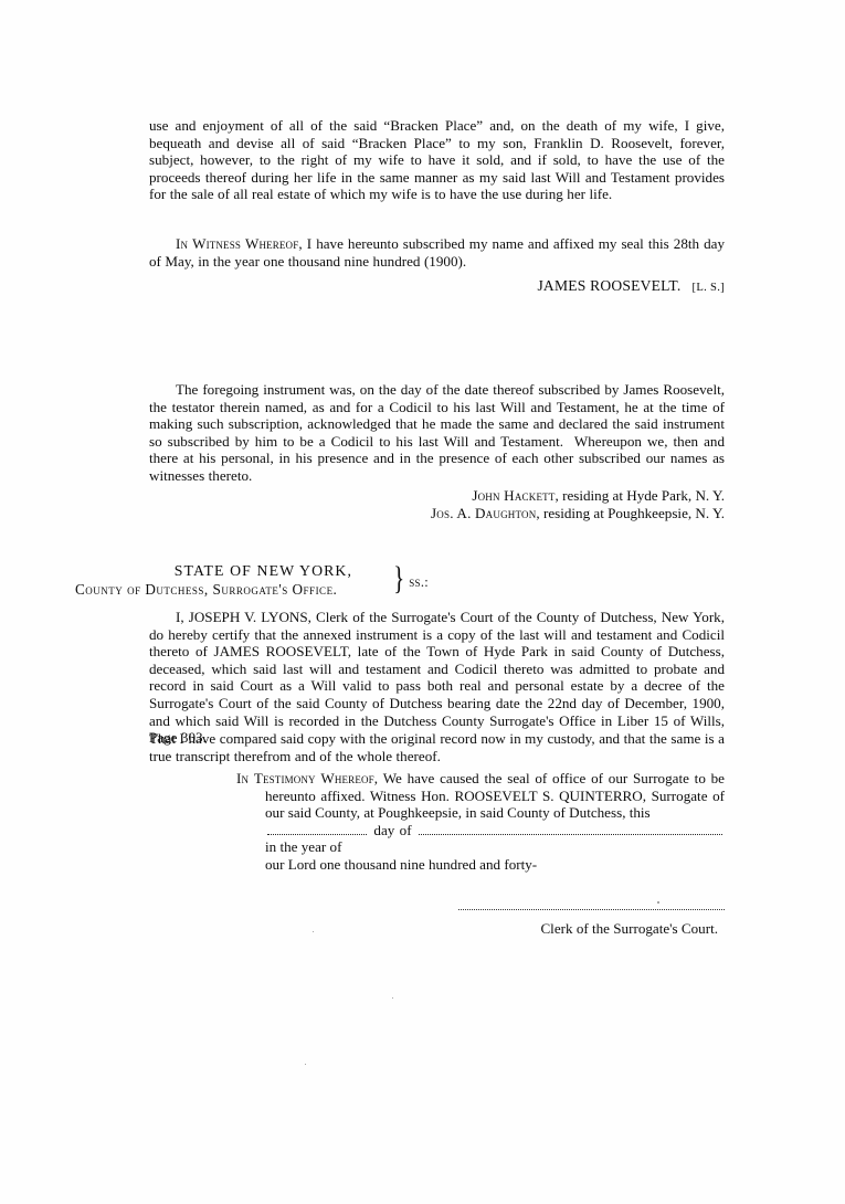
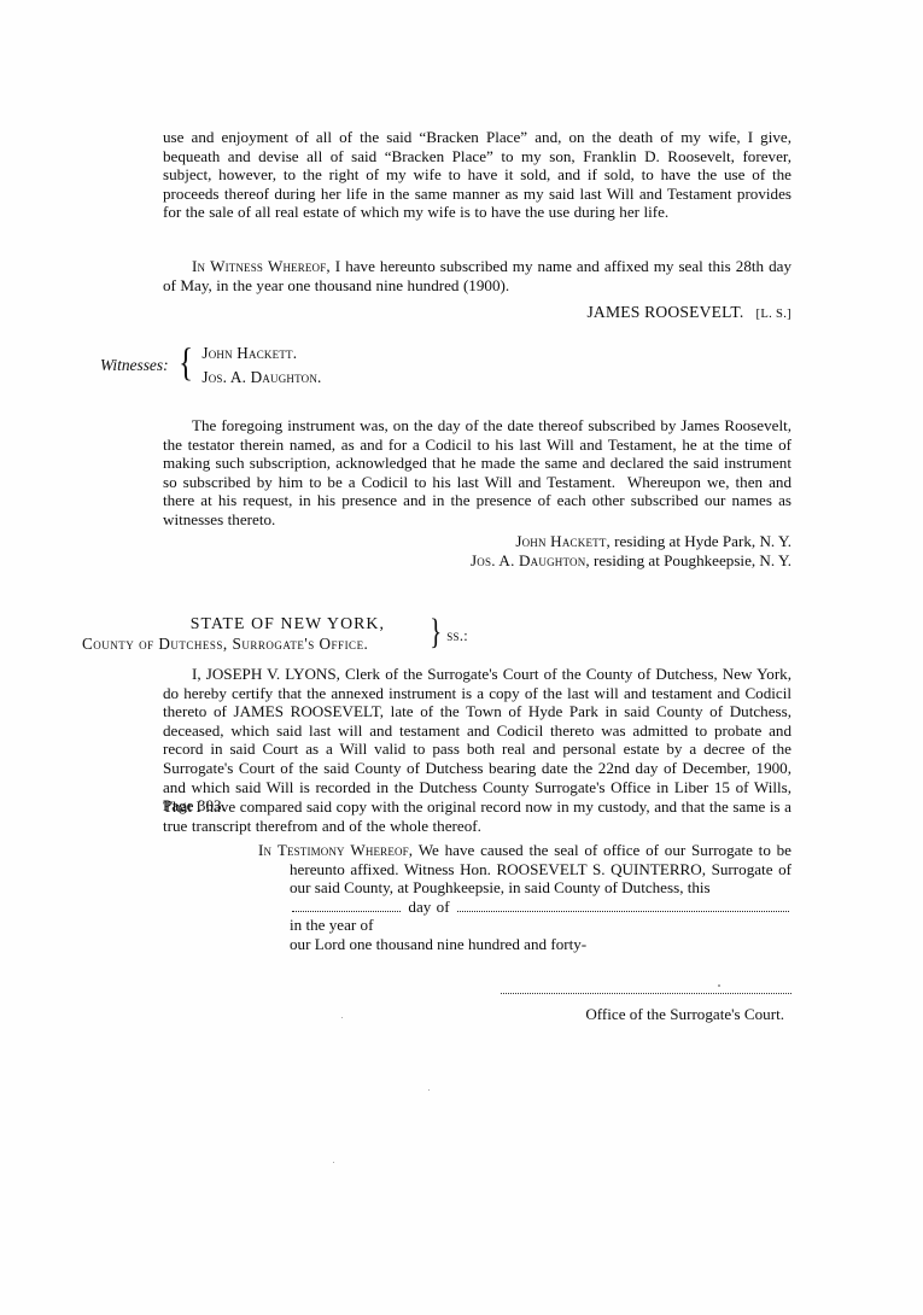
  use and enjoyment of all of the said “Bracken Place” and, on the death of my wife, I give, bequeath and devise all of said “Bracken Place” to my son, Franklin D. Roosevelt, forever, subject, however, to the right of my wife to have it sold, and if sold, to have the use of the proceeds thereof during her life in the same manner as my said last Will and Testament provides for the sale of all real estate of which my wife is to have the use during her life.
  In Witness Whereof, I have hereunto subscribed my name and affixed my seal this 28th day of May, in the year one thousand nine hundred (1900).
  JAMES ROOSEVELT. [L. S.]
+ Witnesses:
+ {
+ John Hackett.
+ Jos. A. Daughton.
- The foregoing instrument was, on the day of the date thereof subscribed by James Roosevelt, the testator therein named, as and for a Codicil to his last Will and Testament, he at the time of making such subscription, acknowledged that he made the same and declared the said instrument so subscribed by him to be a Codicil to his last Will and Testament. Whereupon we, then and there at his personal, in his presence and in the presence of each other subscribed our names as witnesses thereto.
+ The foregoing instrument was, on the day of the date thereof subscribed by James Roosevelt, the testator therein named, as and for a Codicil to his last Will and Testament, he at the time of making such subscription, acknowledged that he made the same and declared the said instrument so subscribed by him to be a Codicil to his last Will and Testament. Whereupon we, then and there at his request, in his presence and in the presence of each other subscribed our names as witnesses thereto.
  John Hackett, residing at Hyde Park, N. Y.
  Jos. A. Daughton, residing at Poughkeepsie, N. Y.
  STATE OF NEW YORK,
  County of Dutchess, Surrogate's Office.
  }
  ss.:
  I, JOSEPH V. LYONS, Clerk of the Surrogate's Court of the County of Dutchess, New York, do hereby certify that the annexed instrument is a copy of the last will and testament and Codicil thereto of JAMES ROOSEVELT, late of the Town of Hyde Park in said County of Dutchess, deceased, which said last will and testament and Codicil thereto was admitted to probate and record in said Court as a Will valid to pass both real and personal estate by a decree of the Surrogate's Court of the said County of Dutchess bearing date the 22nd day of December, 1900, and which said Will is recorded in the Dutchess County Surrogate's Office in Liber 15 of Wills, Page 303.
  That I have compared said copy with the original record now in my custody, and that the same is a true transcript therefrom and of the whole thereof.
  In Testimony Whereof, We have caused the seal of office of our Surrogate to be hereunto affixed. Witness Hon. ROOSEVELT S. QUINTERRO, Surrogate of our said County, at Poughkeepsie, in said County of Dutchess, this
  day of in the year of
  our Lord one thousand nine hundred and forty-
- Clerk of the Surrogate's Court.
+ Office of the Surrogate's Court.
